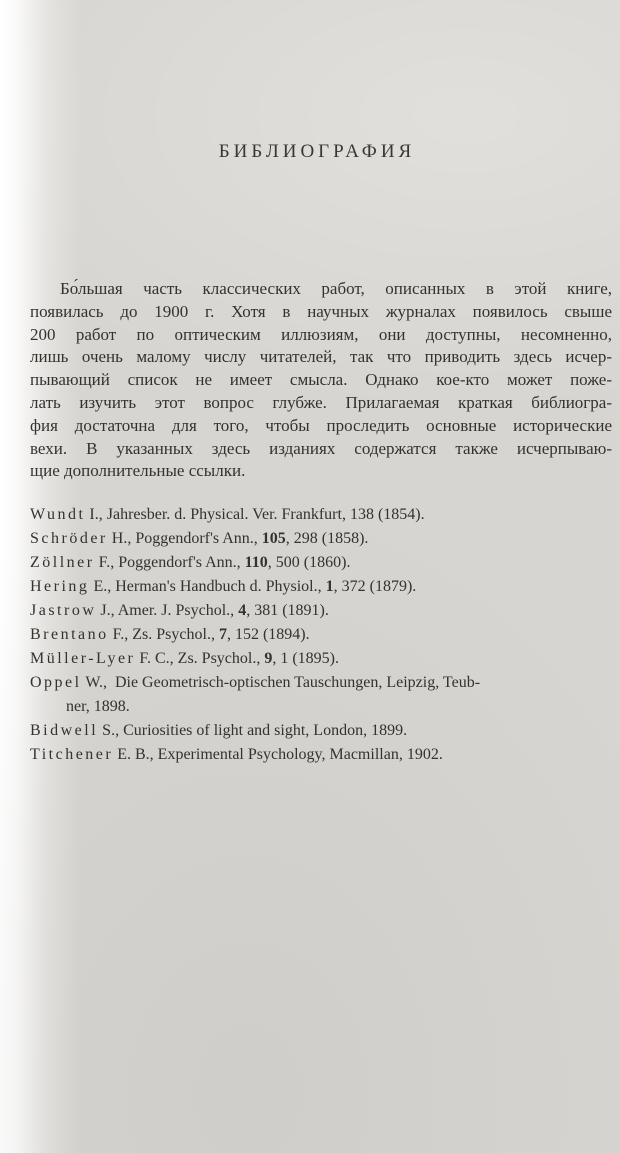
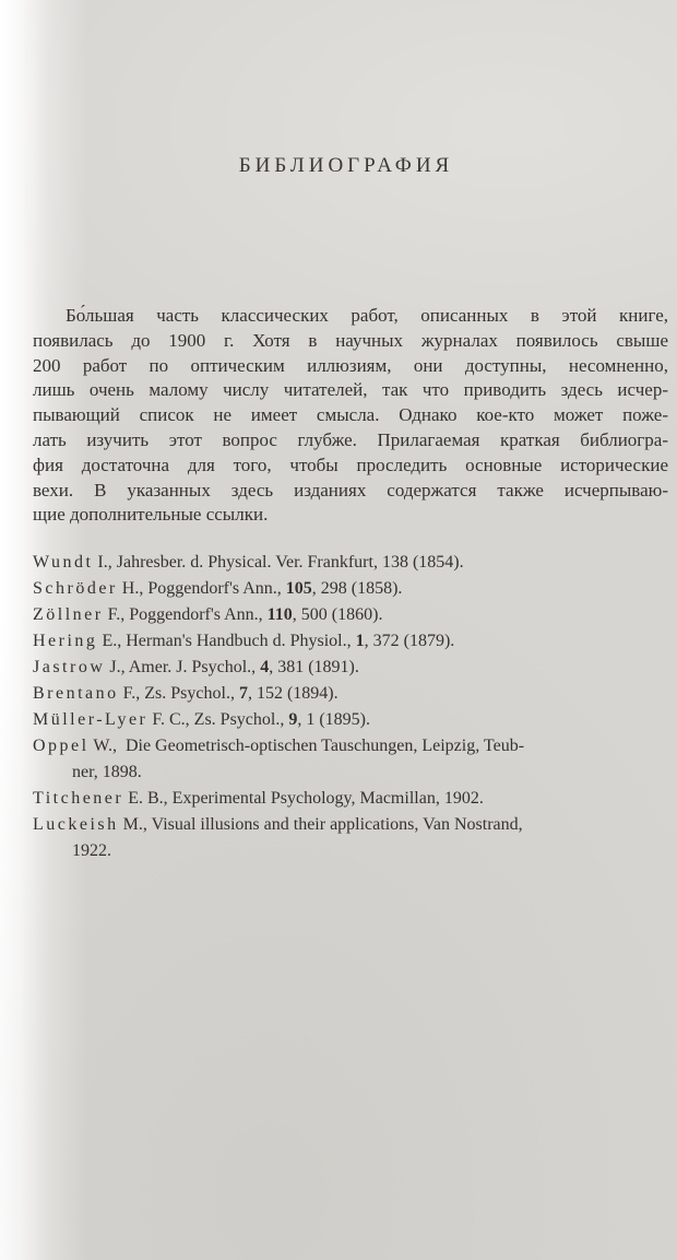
  БИБЛИОГРАФИЯ
  Бо́льшая часть классических работ, описанных в этой книге,
  появилась до 1900 г. Хотя в научных журналах появилось свыше
  200 работ по оптическим иллюзиям, они доступны, несомненно,
  лишь очень малому числу читателей, так что приводить здесь исчер-
  пывающий список не имеет смысла. Однако кое-кто может поже-
  лать изучить этот вопрос глубже. Прилагаемая краткая библиогра-
  фия достаточна для того, чтобы проследить основные исторические
  вехи. В указанных здесь изданиях содержатся также исчерпываю-
  щие дополнительные ссылки.
  Wundt I., Jahresber. d. Physical. Ver. Frankfurt, 138 (1854).
  Schröder H., Poggendorf's Ann., 105, 298 (1858).
  Zöllner F., Poggendorf's Ann., 110, 500 (1860).
  Hering E., Herman's Handbuch d. Physiol., 1, 372 (1879).
  Jastrow J., Amer. J. Psychol., 4, 381 (1891).
  Brentano F., Zs. Psychol., 7, 152 (1894).
  Müller-Lyer F. C., Zs. Psychol., 9, 1 (1895).
  Oppel W., Die Geometrisch-optischen Tauschungen, Leipzig, Teub-
  ner, 1898.
- Bidwell S., Curiosities of light and sight, London, 1899.
  Titchener E. B., Experimental Psychology, Macmillan, 1902.
+ Luckeish M., Visual illusions and their applications, Van Nostrand,
+ 1922.
